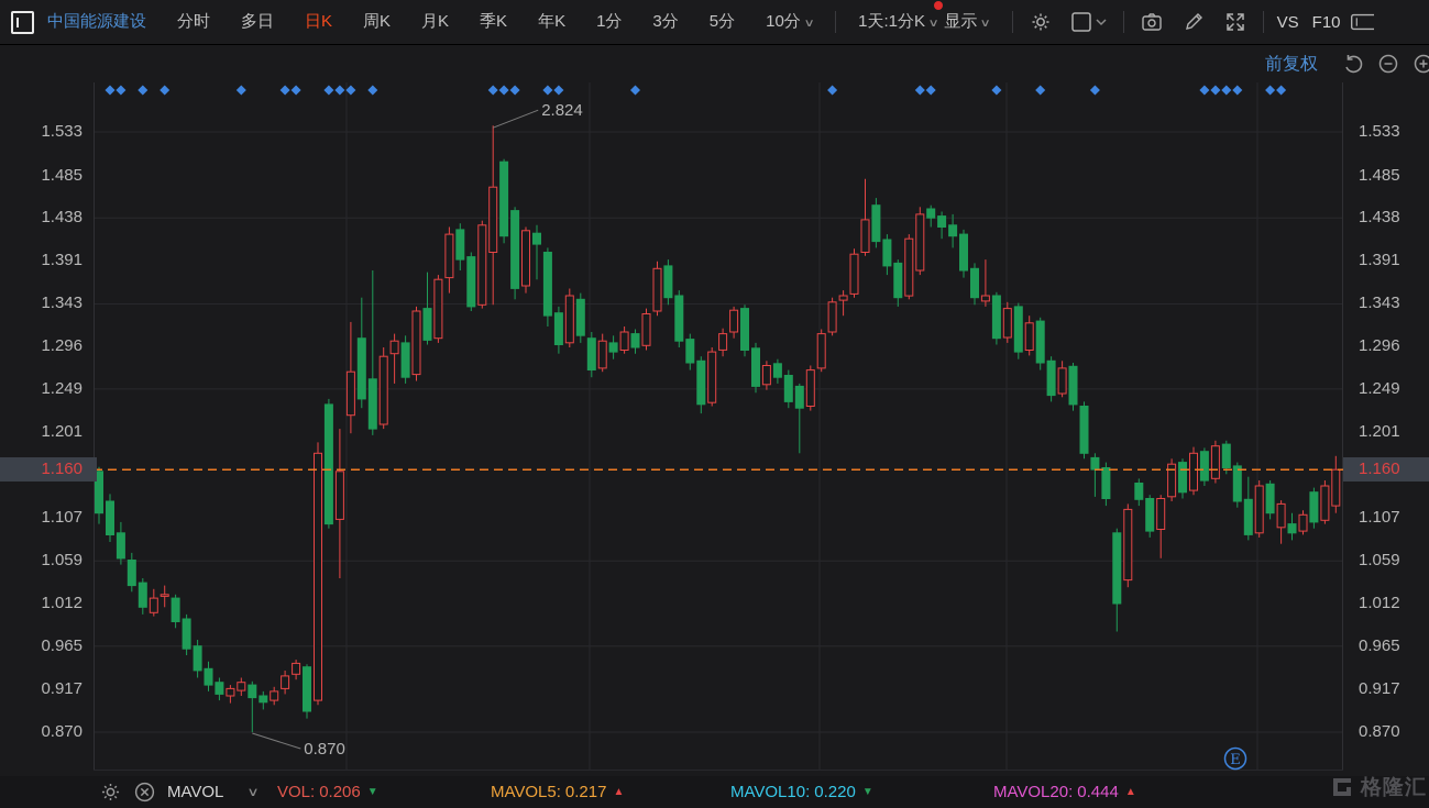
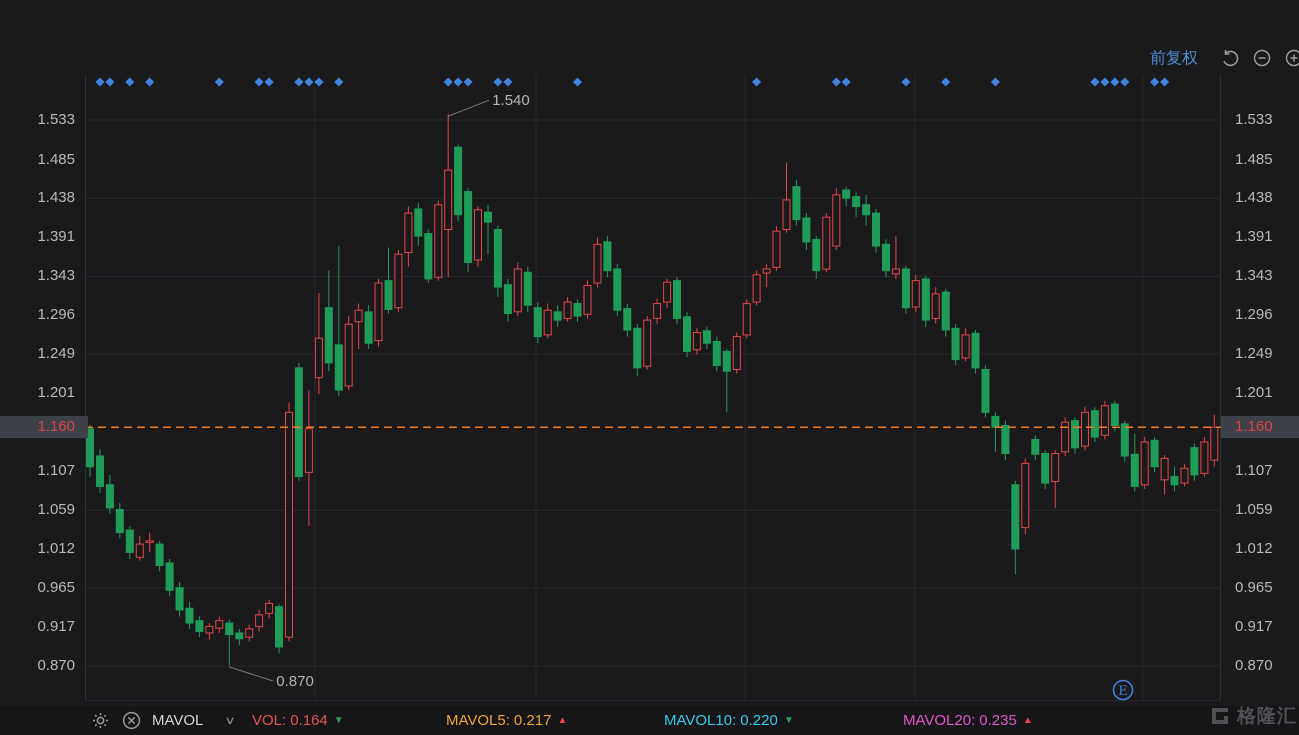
- 中国能源建设
- 分时
- 多日
- 日K
- 周K
- 月K
- 季K
- 年K
- 1分
- 3分
- 5分
- 10分 ∨
- 1天:1分K ∨
- 显示 ∨
- VS
- F10
- 2.824
+ 1.540
  0.870
  E
  1.533
  1.485
  1.438
  1.391
  1.343
  1.296
  1.249
  1.201
  1.107
  1.059
  1.012
  0.965
  0.917
  0.870
  1.533
  1.485
  1.438
  1.391
  1.343
  1.296
  1.249
  1.201
  1.107
  1.059
  1.012
  0.965
  0.917
  0.870
  1.160
  1.160
  前复权
  MAVOL
  ∨
  VOL:
- 0.206
+ 0.164
  ▼
  MAVOL5:
  0.217
  ▲
  MAVOL10:
  0.220
  ▼
  MAVOL20:
- 0.444
+ 0.235
  ▲
  格隆汇
